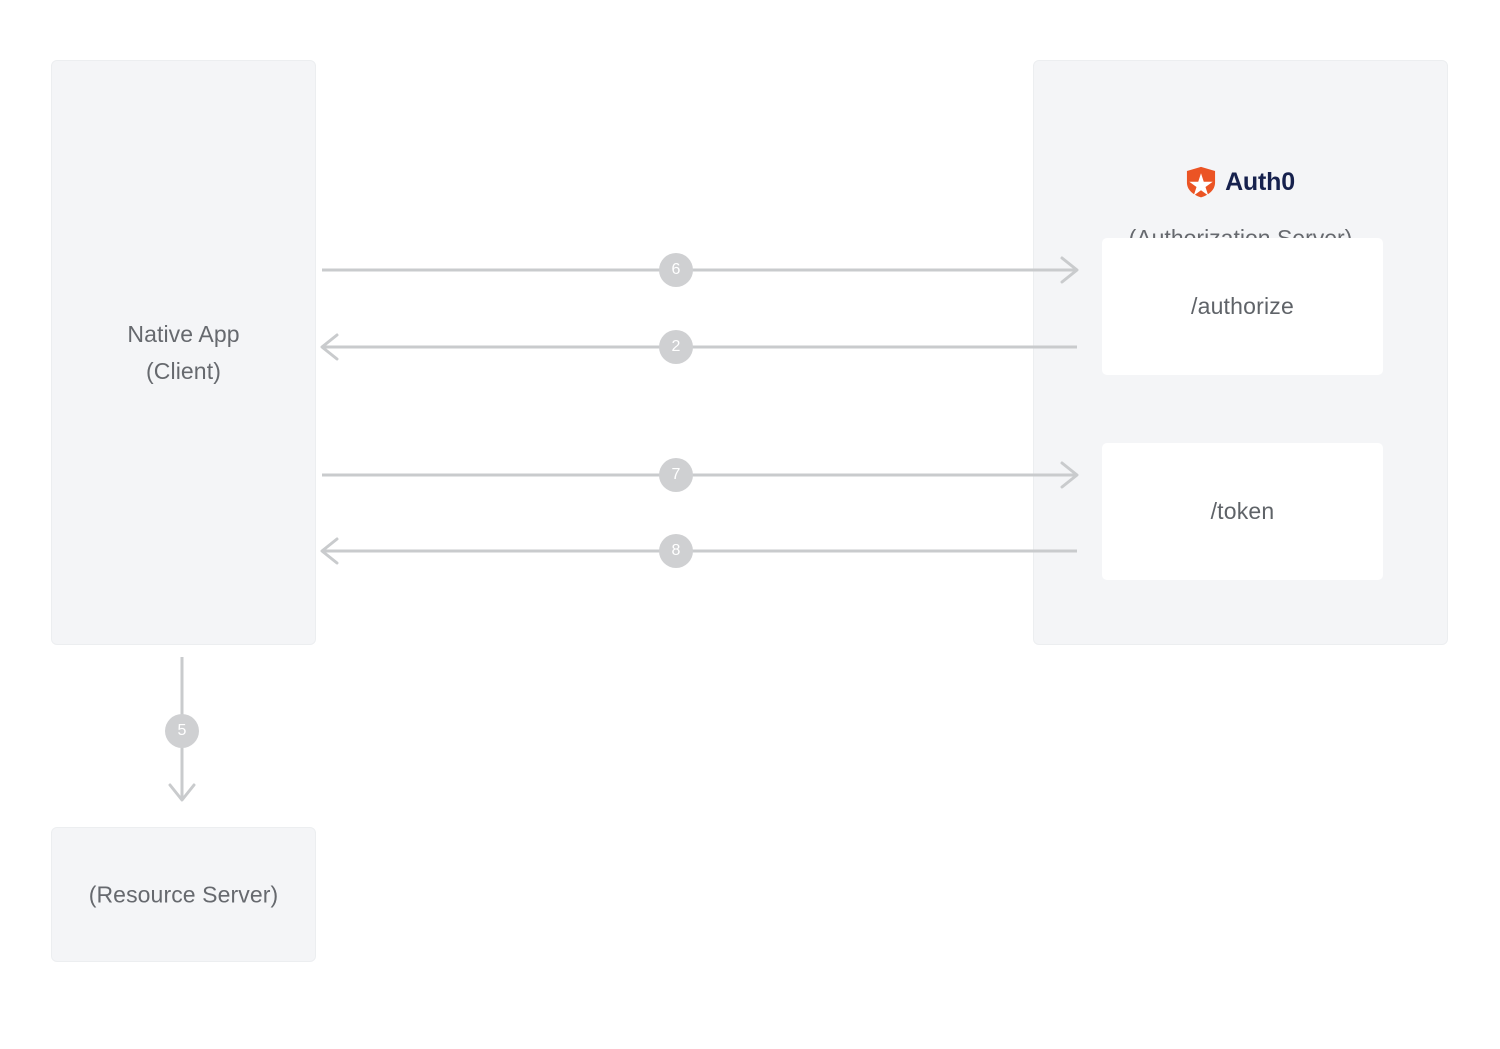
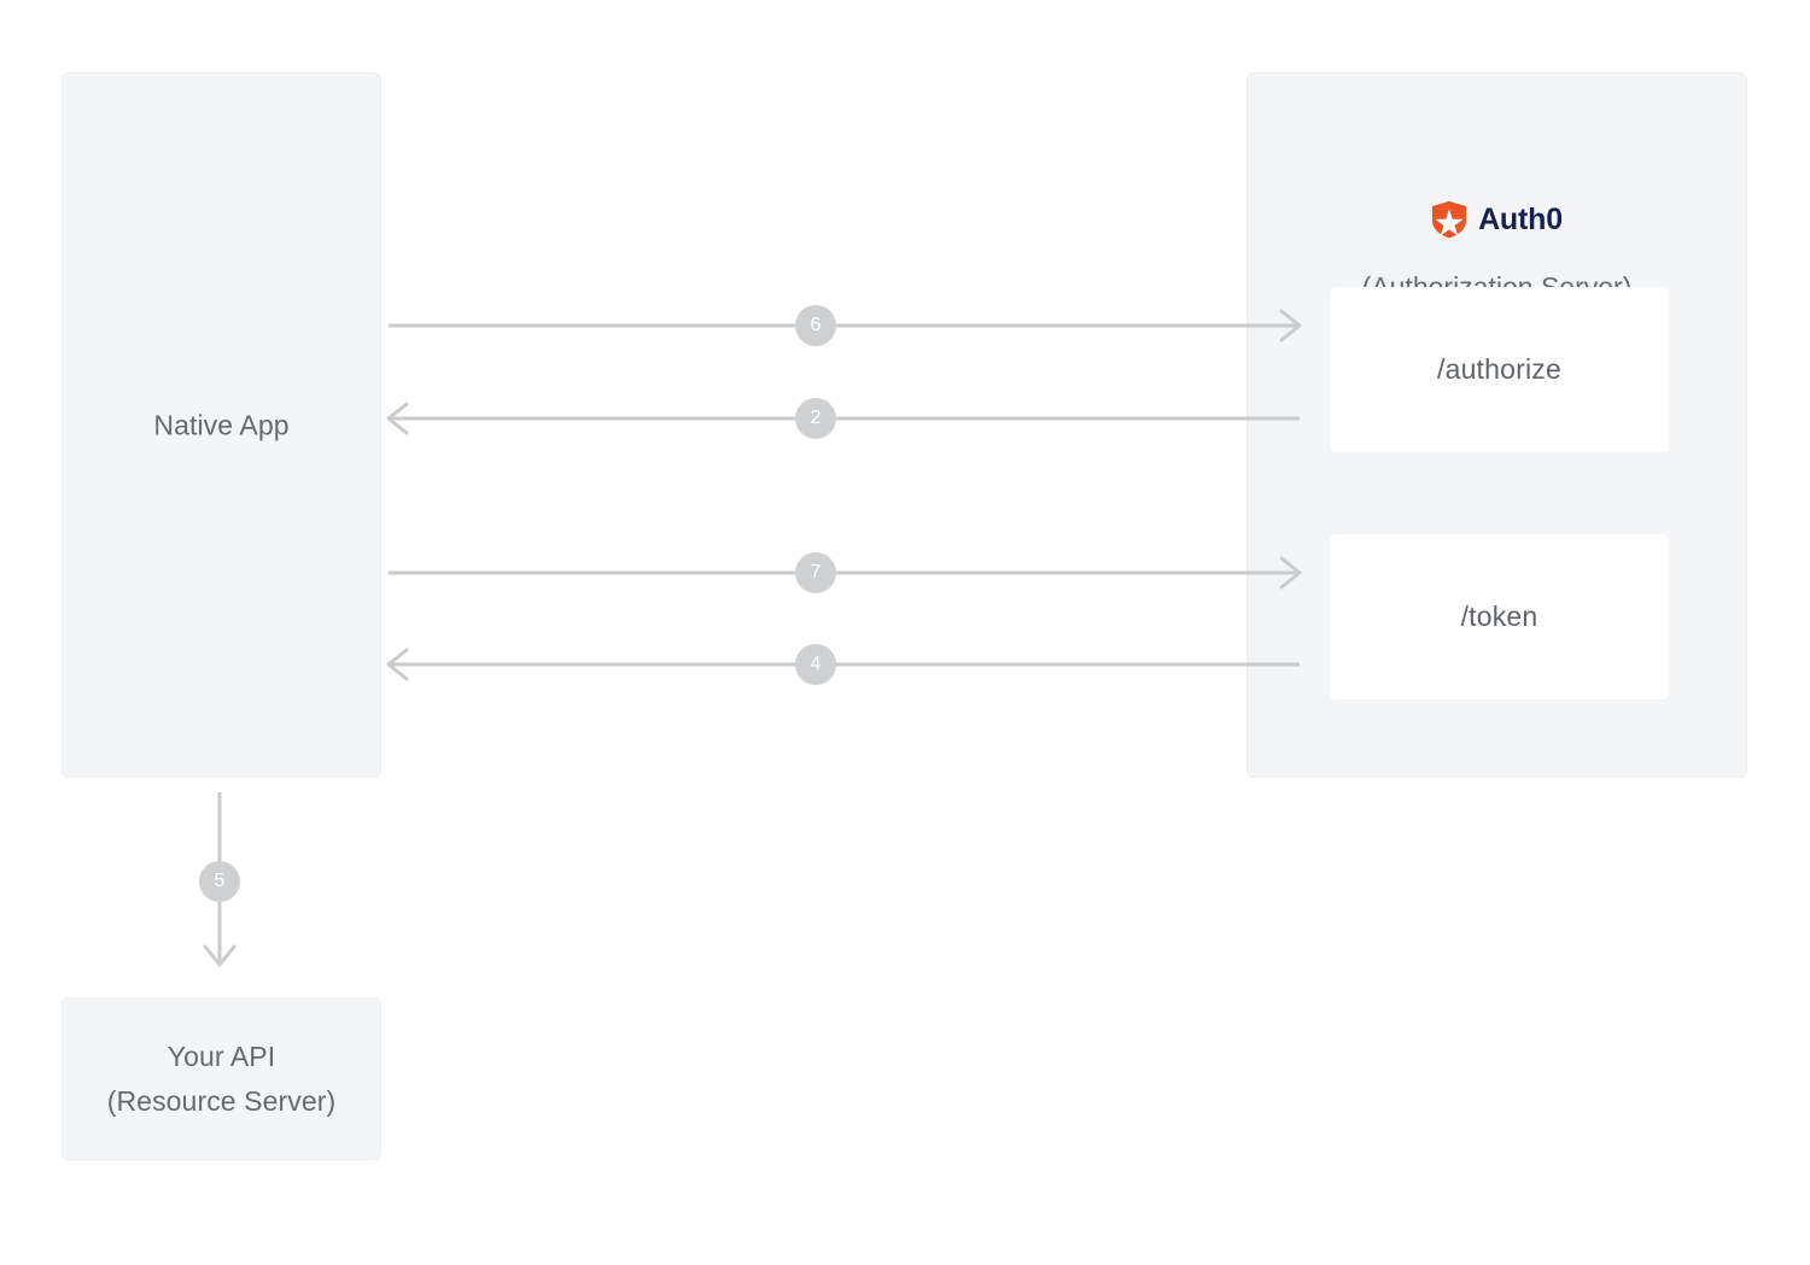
  Native App
- (Client)
  Auth0
  /authorize
  /token
+ Your API
  (Resource Server)
  6
  2
  7
- 8
+ 4
  5
